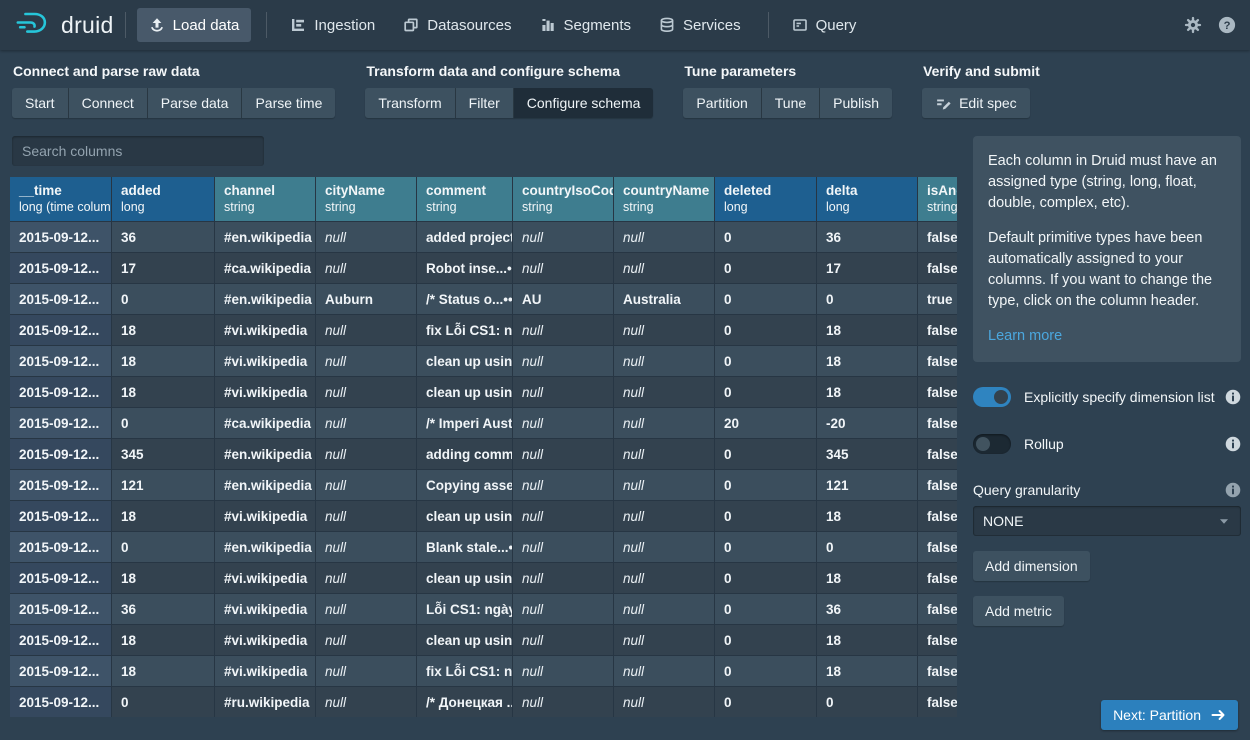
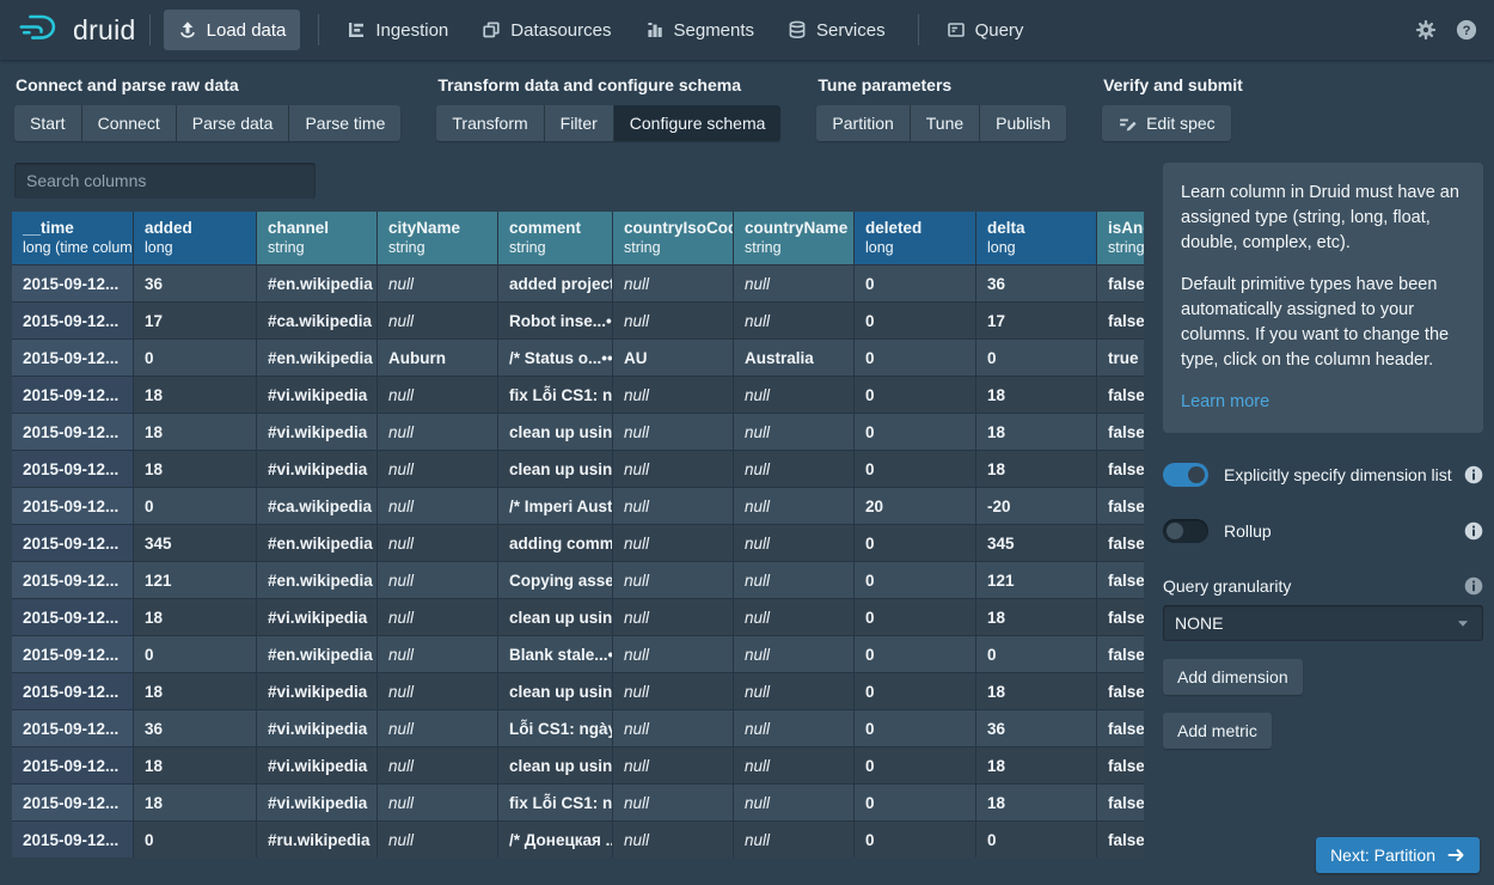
  druid
  Load data
  Ingestion
  Datasources
  Segments
  Services
  Query
  ?
  Connect and parse raw data
  Start
  Connect
  Parse data
  Parse time
  Transform data and configure schema
  Transform
  Filter
  Configure schema
  Tune parameters
  Partition
  Tune
  Publish
  Verify and submit
  Edit spec
  Search columns
  __time
  long (time colum
  added
  long
  channel
  string
  cityName
  string
  comment
  string
  countryIsoCo
  string
  countryName
  string
  deleted
  long
  delta
  long
  string
  2015-09-12...
  36
  #en.wikipedia
  null
  added projec
  null
  null
  0
  36
  false
  2015-09-12...
  17
  #ca.wikipedia
  null
  Robot inse...•
  null
  null
  0
  17
  false
  2015-09-12...
  0
  #en.wikipedia
  Auburn
  /* Status o...••
  AU
  Australia
  0
  0
  true
  2015-09-12...
  18
  #vi.wikipedia
  null
  fix Lỗi CS1: n
  null
  null
  0
  18
  false
  2015-09-12...
  18
  #vi.wikipedia
  null
  clean up usin
  null
  null
  0
  18
  false
  2015-09-12...
  18
  #vi.wikipedia
  null
  clean up usin
  null
  null
  0
  18
  false
  2015-09-12...
  0
  #ca.wikipedia
  null
  /* Imperi Aust
  null
  null
  20
  -20
  false
  2015-09-12...
  345
  #en.wikipedia
  null
  adding comm
  null
  null
  0
  345
  false
  2015-09-12...
  121
  #en.wikipedia
  null
  Copying asse
  null
  null
  0
  121
  false
  2015-09-12...
  18
  #vi.wikipedia
  null
  clean up usin
  null
  null
  0
  18
  false
  2015-09-12...
  0
  #en.wikipedia
  null
  Blank stale...•
  null
  null
  0
  0
  false
  2015-09-12...
  18
  #vi.wikipedia
  null
  clean up usin
  null
  null
  0
  18
  false
  2015-09-12...
  36
  #vi.wikipedia
  null
  Lỗi CS1: ngày
  null
  null
  0
  36
  false
  2015-09-12...
  18
  #vi.wikipedia
  null
  clean up usin
  null
  null
  0
  18
  false
  2015-09-12...
  18
  #vi.wikipedia
  null
  fix Lỗi CS1: n
  null
  null
  0
  18
  false
  2015-09-12...
  0
  #ru.wikipedia
  null
  /* Донецкая .
  null
  null
  0
  0
  false
- Each column in Druid must have an assigned type (string, long, float, double, complex, etc).
+ Learn column in Druid must have an assigned type (string, long, float, double, complex, etc).
  Default primitive types have been automatically assigned to your columns. If you want to change the type, click on the column header.
  Learn more
  Explicitly specify dimension list
  Rollup
  Query granularity
  NONE
  Add dimension
  Add metric
  Next: Partition
